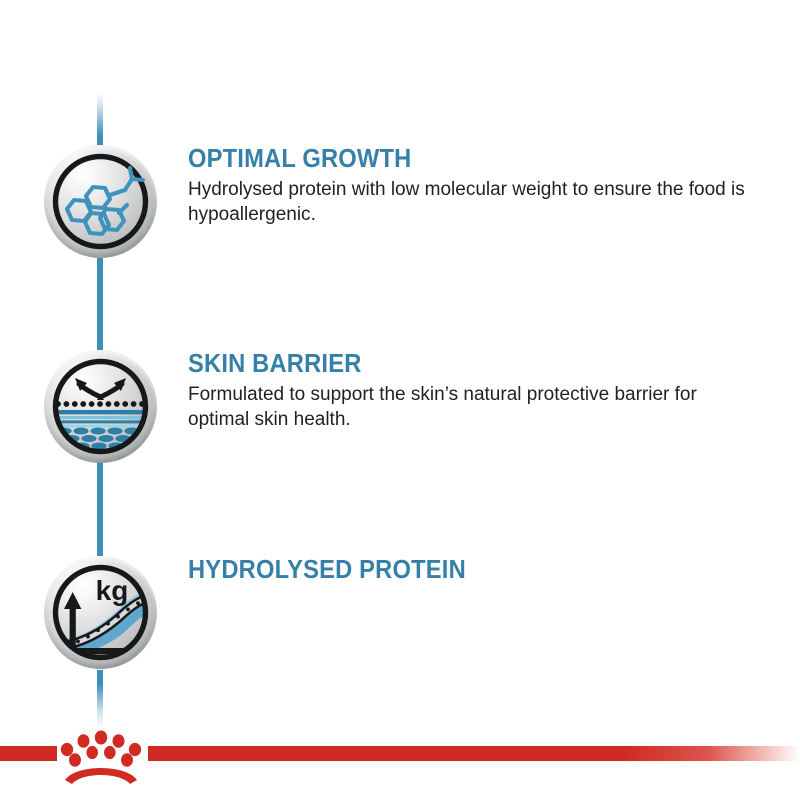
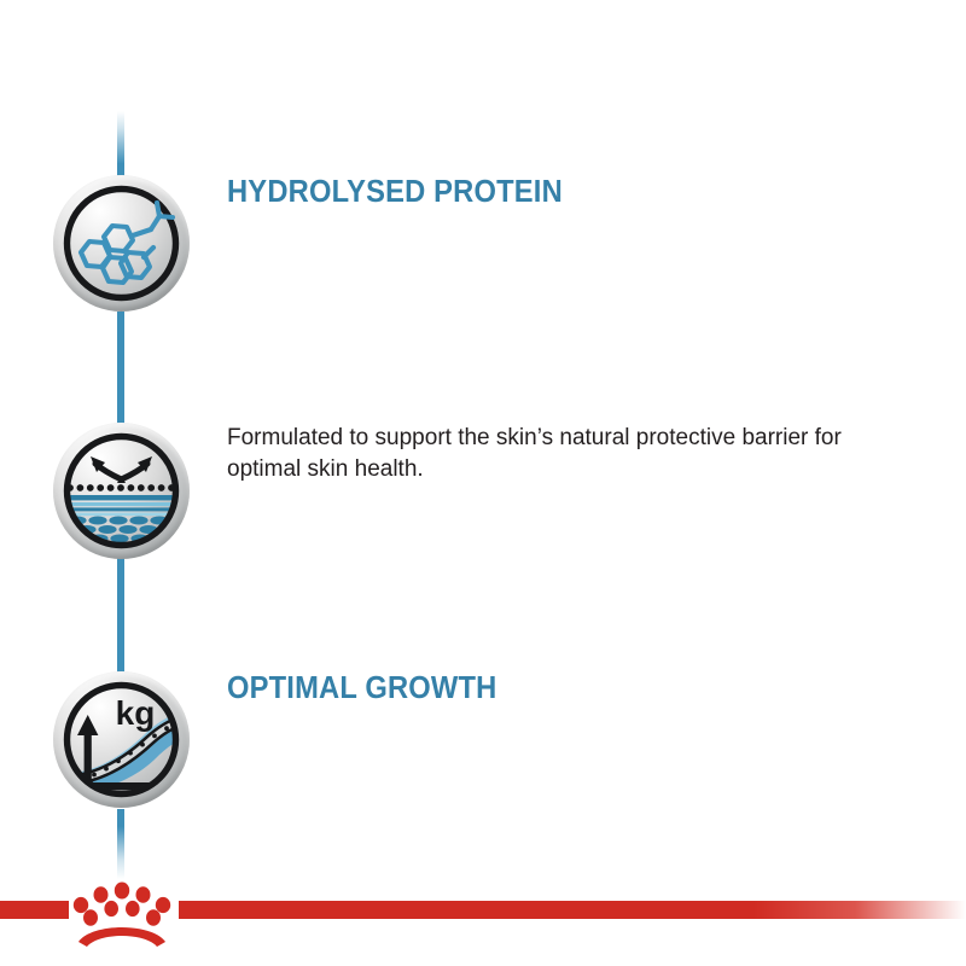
- OPTIMAL GROWTH
+ HYDROLYSED PROTEIN
- Hydrolysed protein with low molecular weight to ensure the food is hypoallergenic.
- SKIN BARRIER
  Formulated to support the skin’s natural protective barrier for optimal skin health.
  kg
- HYDROLYSED PROTEIN
+ OPTIMAL GROWTH
